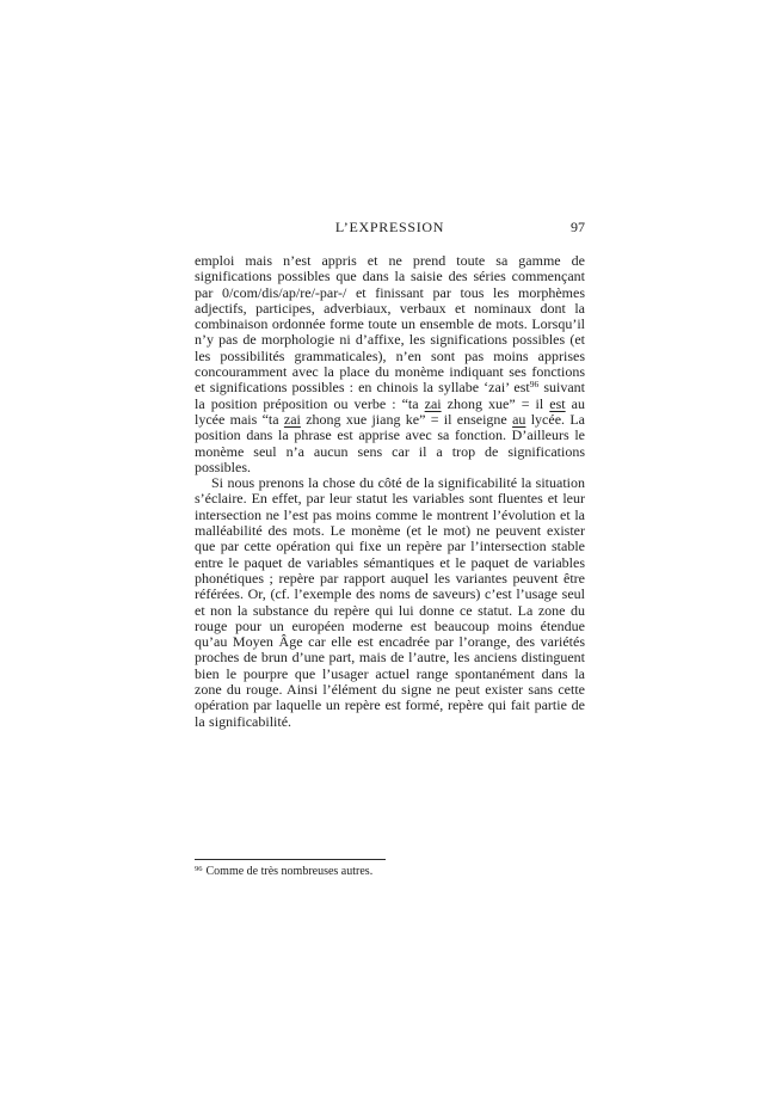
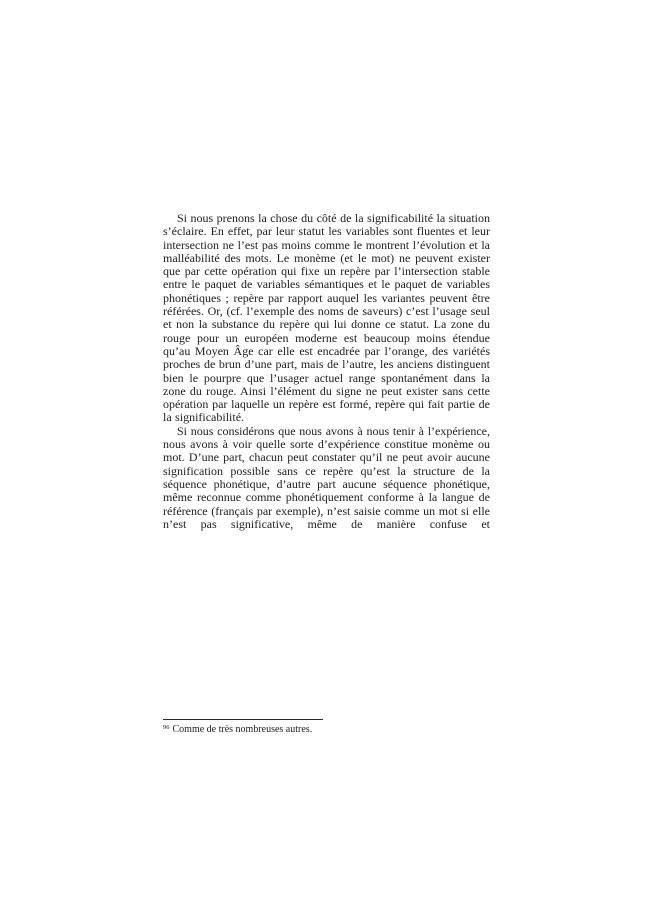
- L’EXPRESSION
- 97
- emploi mais n’est appris et ne prend toute sa gamme de significations possibles que dans la saisie des séries commençant par 0/com/dis/ap/re/-par-/ et finissant par tous les morphèmes adjectifs, participes, adverbiaux, verbaux et nominaux dont la combinaison ordonnée forme toute un ensemble de mots. Lorsqu’il n’y pas de morphologie ni d’affixe, les significations possibles (et les possibilités grammaticales), n’en sont pas moins apprises concouramment avec la place du monème indiquant ses fonctions et significations possibles : en chinois la syllabe ‘zai’ est96 suivant la position préposition ou verbe : “ta zai zhong xue” = il est au lycée mais “ta zai zhong xue jiang ke” = il enseigne au lycée. La position dans la phrase est apprise avec sa fonction. D’ailleurs le monème seul n’a aucun sens car il a trop de significations possibles.
  Si nous prenons la chose du côté de la significabilité la situation s’éclaire. En effet, par leur statut les variables sont fluentes et leur intersection ne l’est pas moins comme le montrent l’évolution et la malléabilité des mots. Le monème (et le mot) ne peuvent exister que par cette opération qui fixe un repère par l’intersection stable entre le paquet de variables sémantiques et le paquet de variables phonétiques ; repère par rapport auquel les variantes peuvent être référées. Or, (cf. l’exemple des noms de saveurs) c’est l’usage seul et non la substance du repère qui lui donne ce statut. La zone du rouge pour un européen moderne est beaucoup moins étendue qu’au Moyen Âge car elle est encadrée par l’orange, des variétés proches de brun d’une part, mais de l’autre, les anciens distinguent bien le pourpre que l’usager actuel range spontanément dans la zone du rouge. Ainsi l’élément du signe ne peut exister sans cette opération par laquelle un repère est formé, repère qui fait partie de la significabilité.
+ Si nous considérons que nous avons à nous tenir à l’expérience, nous avons à voir quelle sorte d’expérience constitue monème ou mot. D’une part, chacun peut constater qu’il ne peut avoir aucune signification possible sans ce repère qu’est la structure de la séquence phonétique, d’autre part aucune séquence phonétique, même reconnue comme phonétiquement conforme à la langue de référence (français par exemple), n’est saisie comme un mot si elle n’est pas significative, même de manière confuse et
  Comme de très nombreuses autres.
